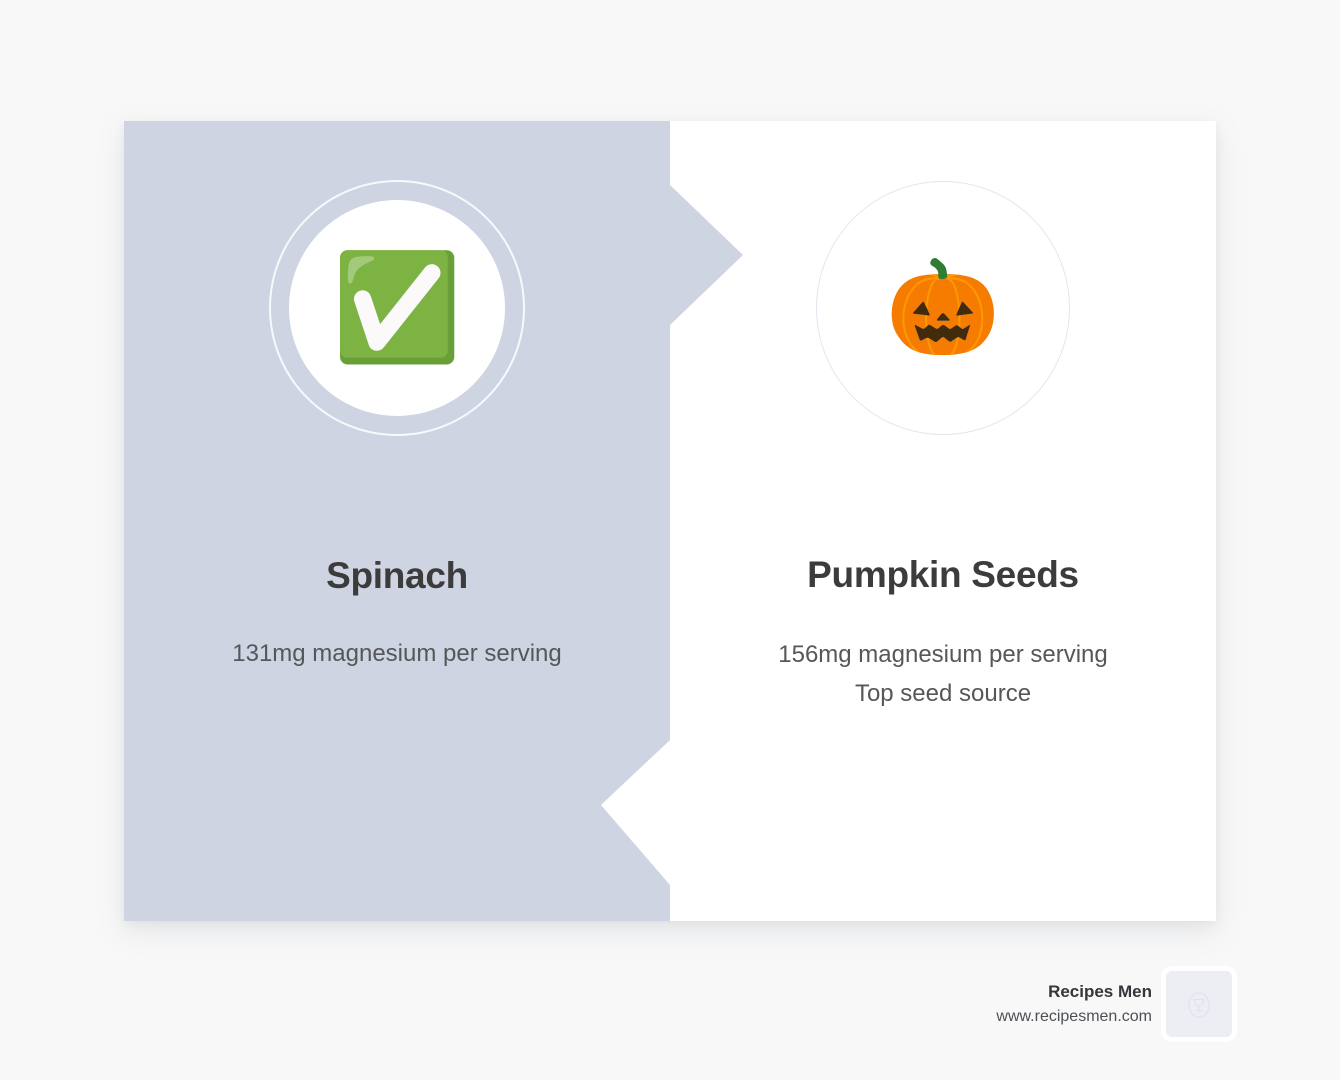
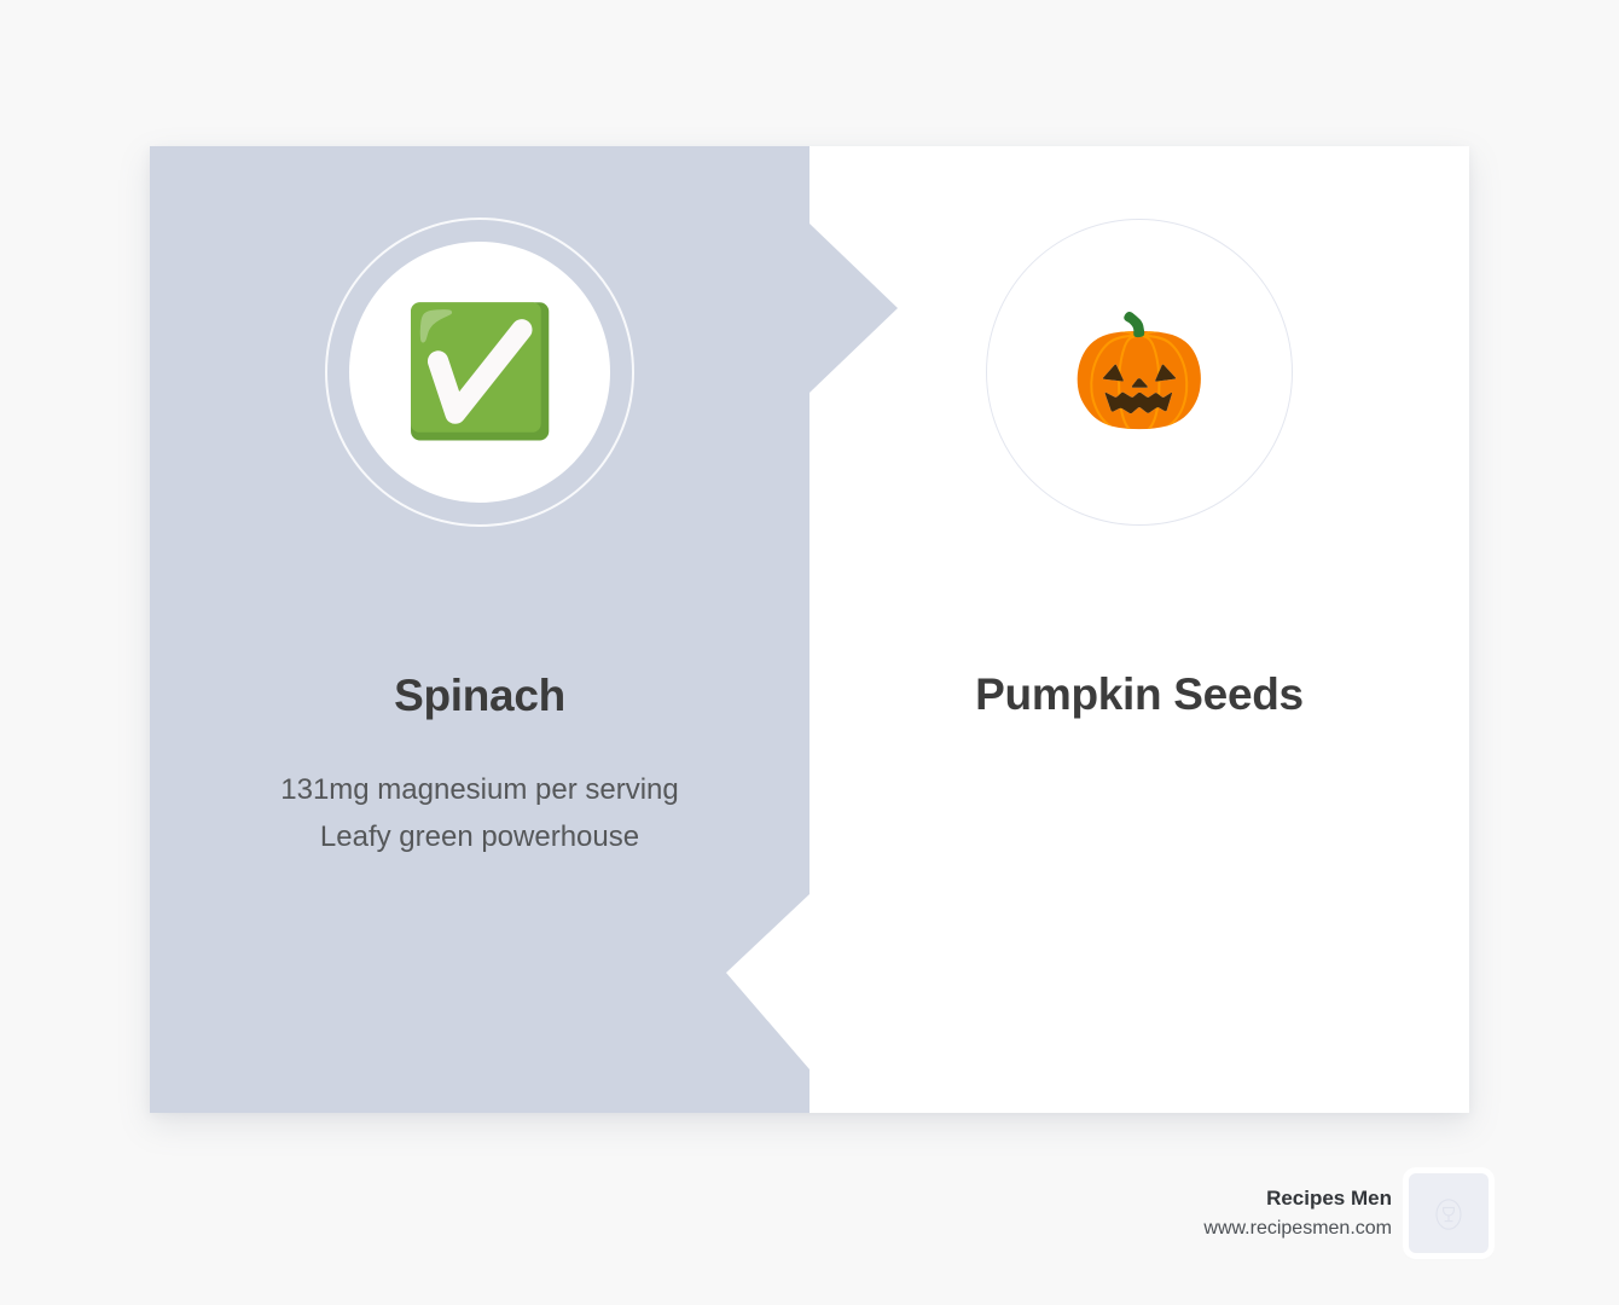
  ✅
  Spinach
  131mg magnesium per serving
+ Leafy green powerhouse
  🎃
  Pumpkin Seeds
- 156mg magnesium per serving
- Top seed source
  Recipes Men
  www.recipesmen.com
